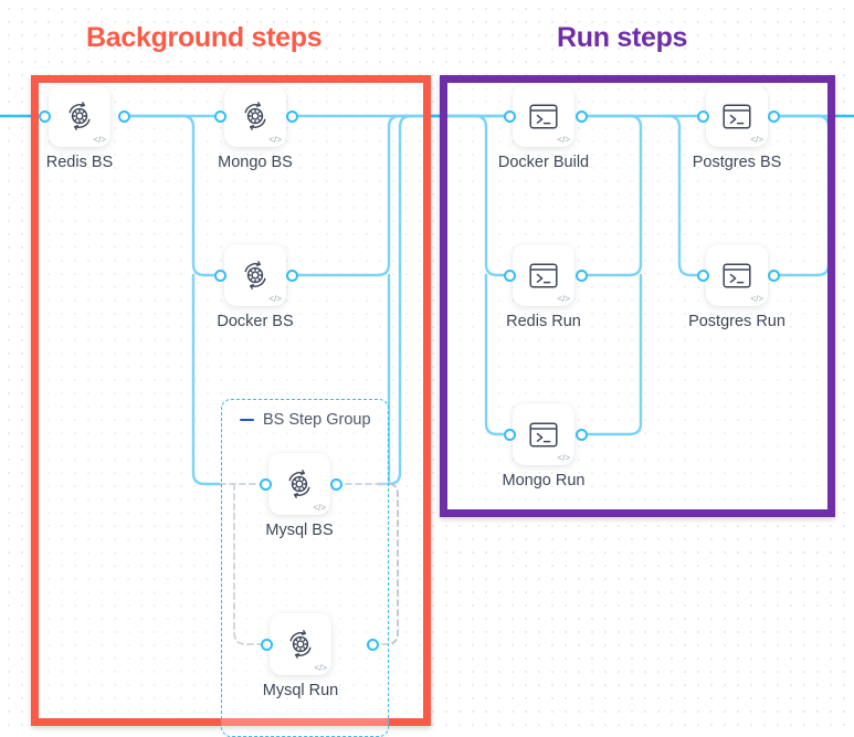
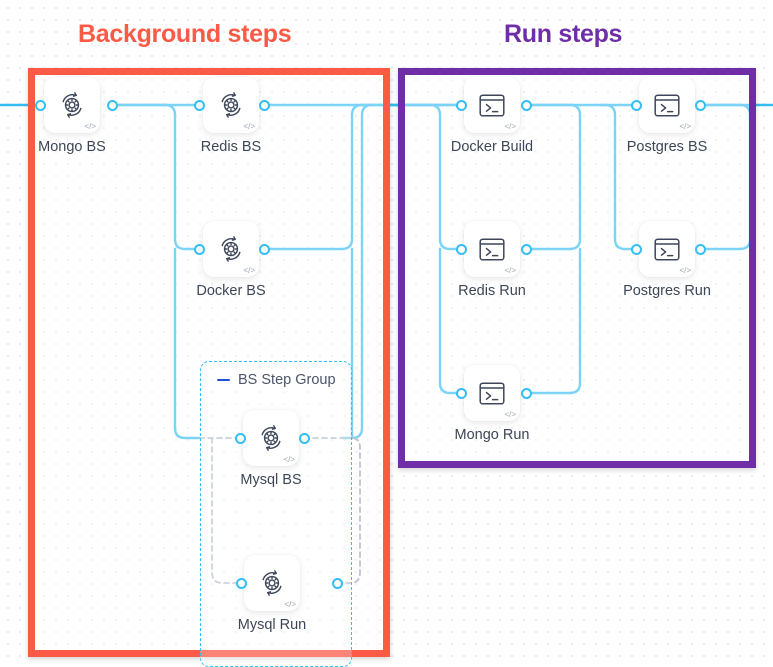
  Background steps
  Run steps
  BS Step Group
  </>
- Redis BS
+ Mongo BS
  </>
- Mongo BS
+ Redis BS
  </>
  Docker BS
  </>
  Mysql BS
  </>
  Mysql Run
  </>
  Docker Build
  </>
  Postgres BS
  </>
  Redis Run
  </>
  Postgres Run
  </>
  Mongo Run
